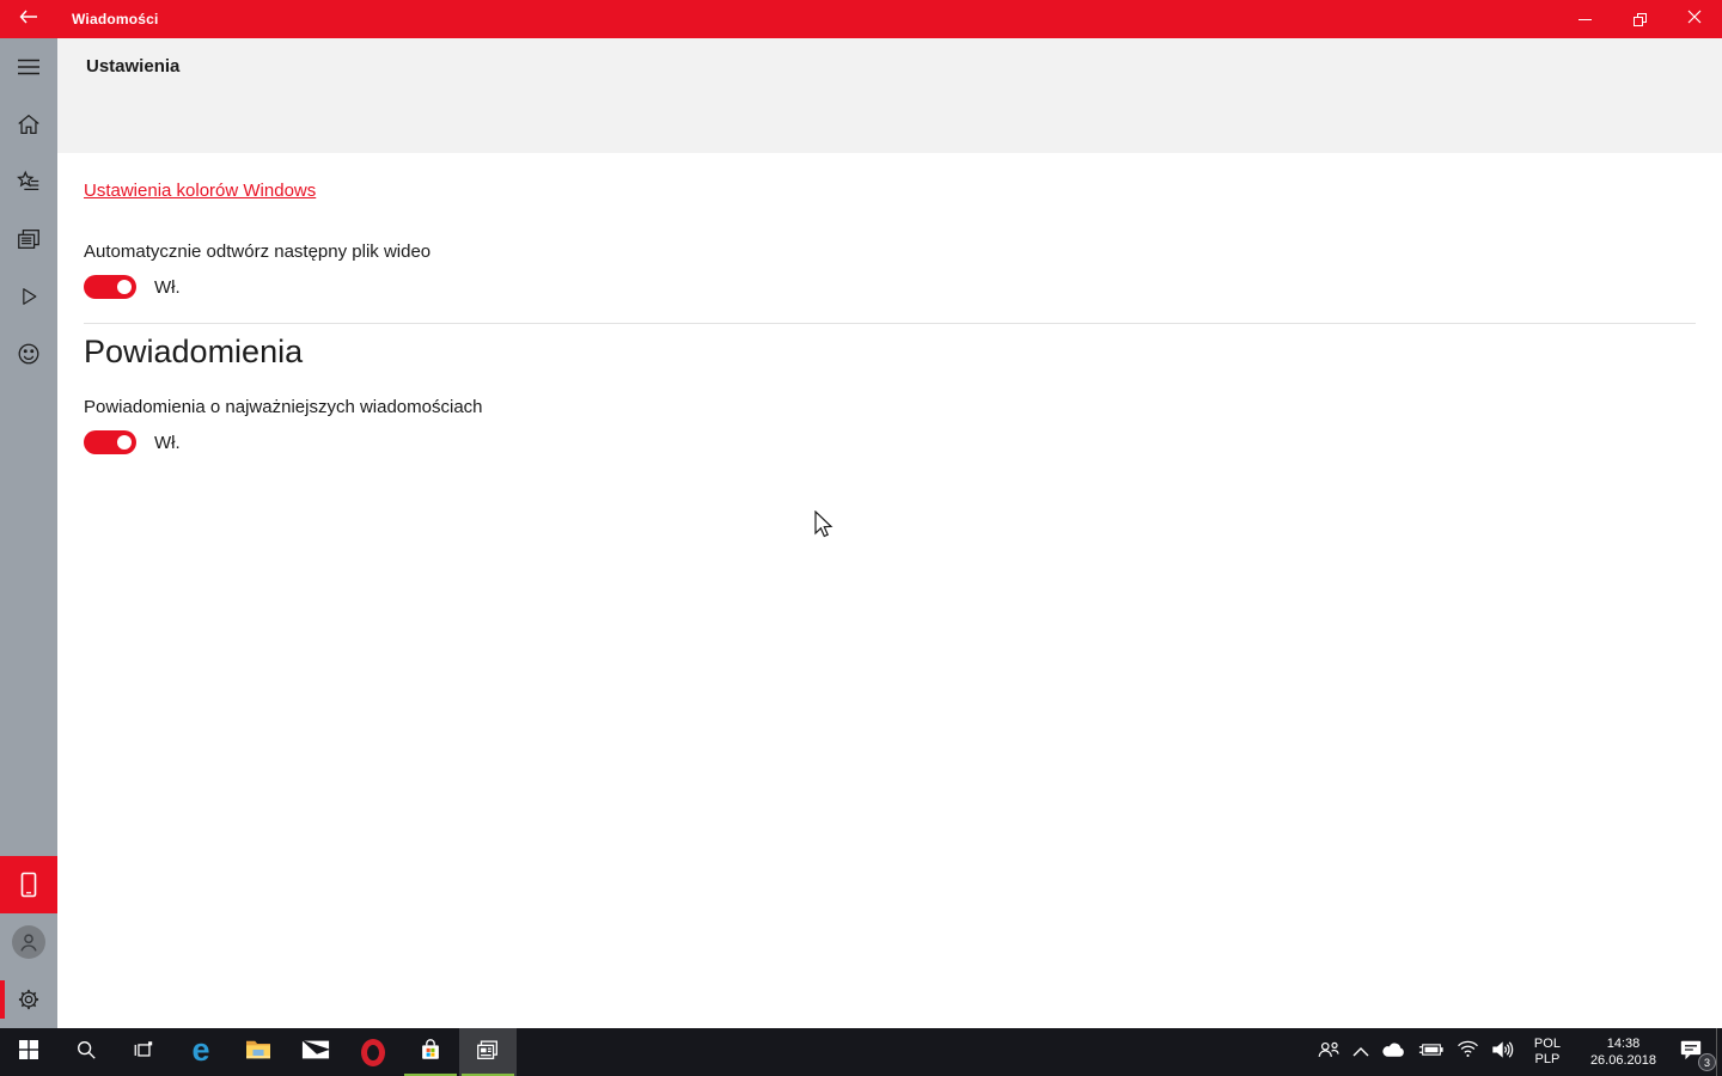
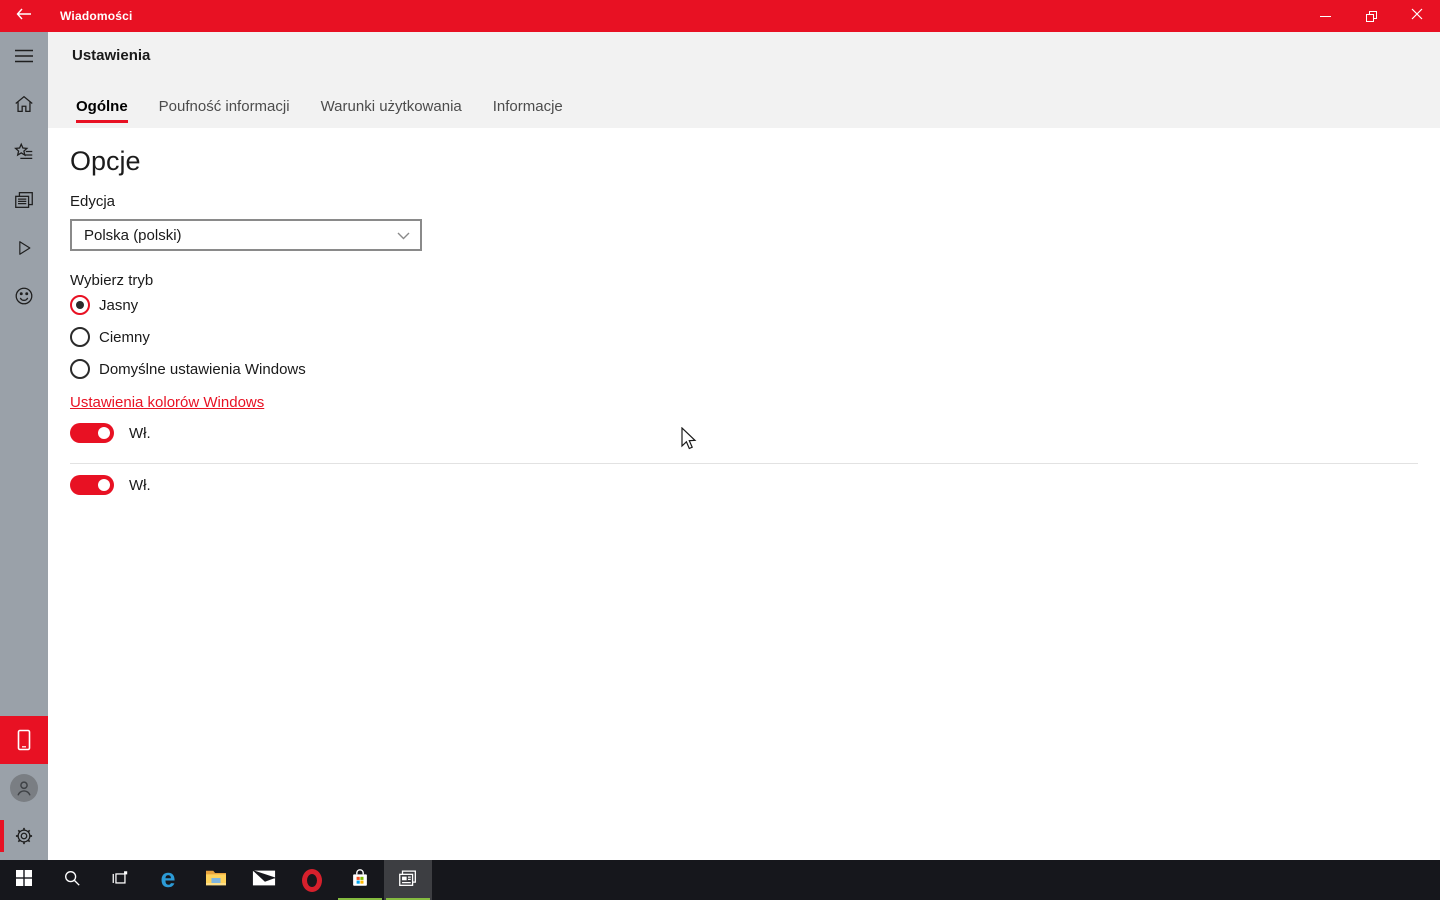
  Wiadomości
  Ustawienia
+ Ogólne
+ Poufność informacji
+ Warunki użytkowania
+ Informacje
+ Opcje
+ Edycja
+ Polska (polski)
+ Wybierz tryb
+ Jasny
+ Ciemny
+ Domyślne ustawienia Windows
  Ustawienia kolorów Windows
- Automatycznie odtwórz następny plik wideo
  Wł.
- Powiadomienia
- Powiadomienia o najważniejszych wiadomościach
  Wł.
  e
- POL
- PLP
- 14:38
- 26.06.2018
- 3
